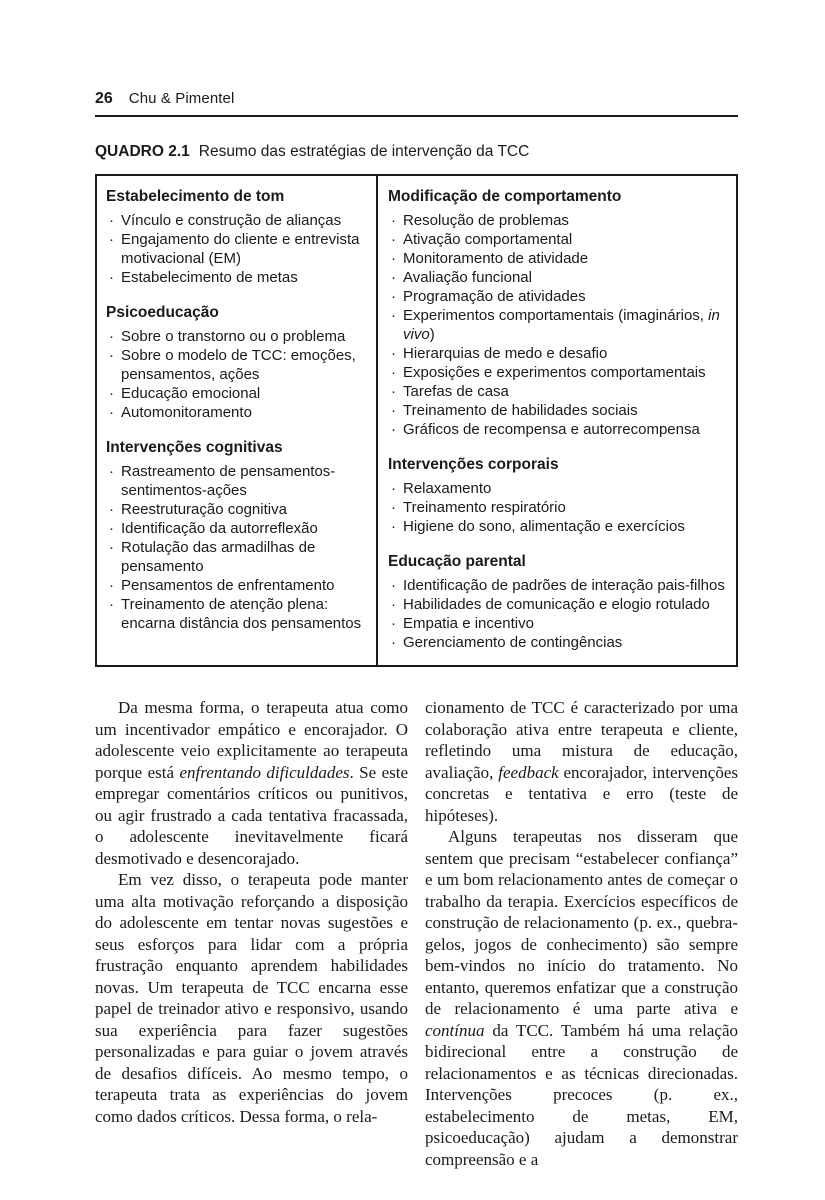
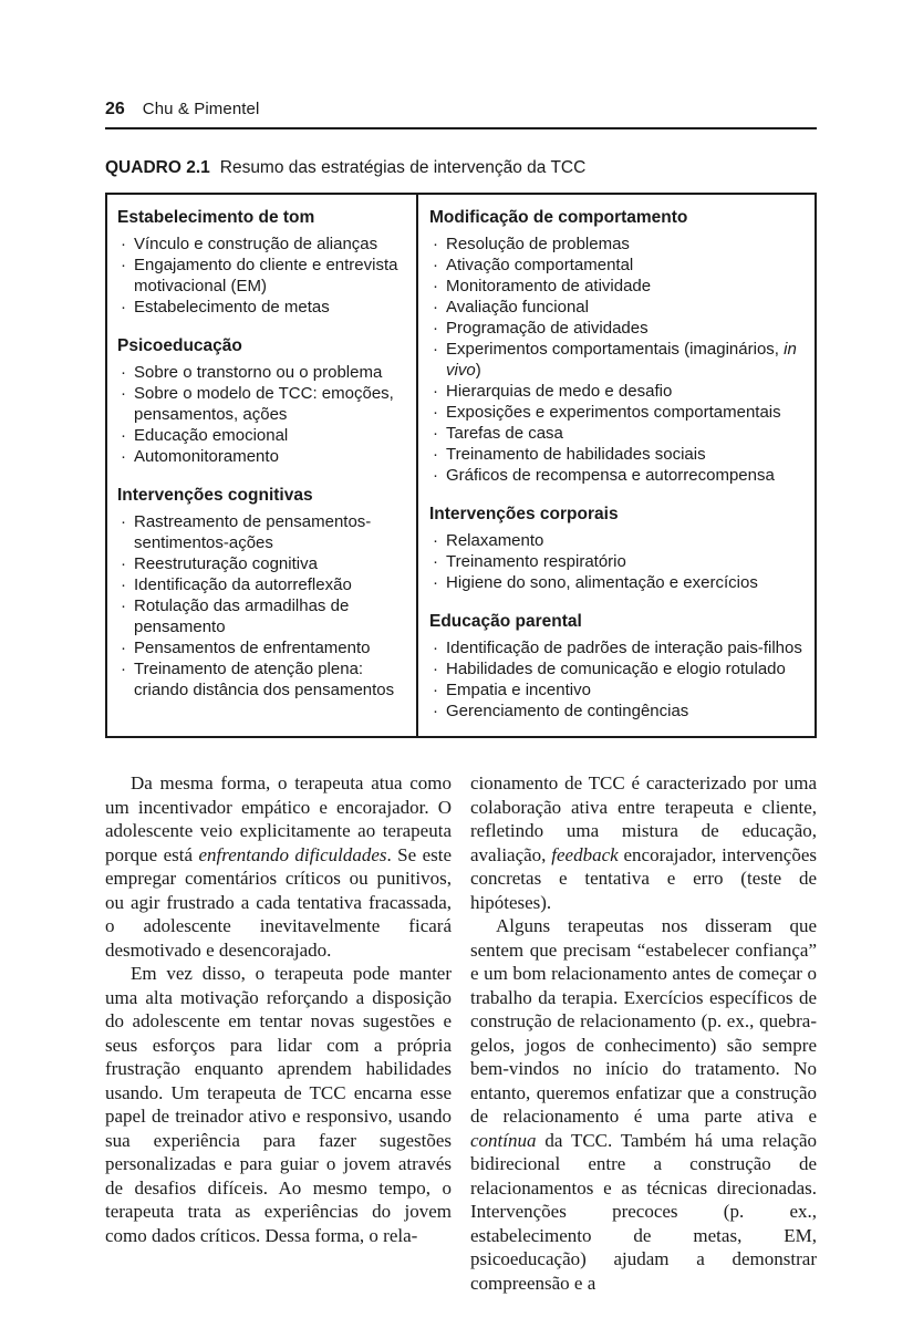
  26
  Chu & Pimentel
  QUADRO 2.1 Resumo das estratégias de intervenção da TCC
  Estabelecimento de tom
  ·
  Vínculo e construção de alianças
  ·
  Engajamento do cliente e entrevista motivacional (EM)
  ·
  Estabelecimento de metas
  Psicoeducação
  ·
  Sobre o transtorno ou o problema
  ·
  Sobre o modelo de TCC: emoções, pensamentos, ações
  ·
  Educação emocional
  ·
  Automonitoramento
  Intervenções cognitivas
  ·
  Rastreamento de pensamentos-sentimentos-ações
  ·
  Reestruturação cognitiva
  ·
  Identificação da autorreflexão
  ·
  Rotulação das armadilhas de pensamento
  ·
  Pensamentos de enfrentamento
  ·
- Treinamento de atenção plena: encarna distância dos pensamentos
+ Treinamento de atenção plena: criando distância dos pensamentos
  Modificação de comportamento
  ·
  Resolução de problemas
  ·
  Ativação comportamental
  ·
  Monitoramento de atividade
  ·
  Avaliação funcional
  ·
  Programação de atividades
  ·
  Experimentos comportamentais (imaginários, in vivo)
  ·
  Hierarquias de medo e desafio
  ·
  Exposições e experimentos comportamentais
  ·
  Tarefas de casa
  ·
  Treinamento de habilidades sociais
  ·
  Gráficos de recompensa e autorrecompensa
  Intervenções corporais
  ·
  Relaxamento
  ·
  Treinamento respiratório
  ·
  Higiene do sono, alimentação e exercícios
  Educação parental
  ·
  Identificação de padrões de interação pais-filhos
  ·
  Habilidades de comunicação e elogio rotulado
  ·
  Empatia e incentivo
  ·
  Gerenciamento de contingências
  Da mesma forma, o terapeuta atua como um incentivador empático e encorajador. O adolescente veio explicitamente ao terapeuta porque está enfrentando dificuldades. Se este empregar comentários críticos ou punitivos, ou agir frustrado a cada tentativa fracassada, o adolescente inevitavelmente ficará desmotivado e desencorajado.
- Em vez disso, o terapeuta pode manter uma alta motivação reforçando a disposição do adolescente em tentar novas sugestões e seus esforços para lidar com a própria frustração enquanto aprendem habilidades novas. Um terapeuta de TCC encarna esse papel de treinador ativo e responsivo, usando sua experiência para fazer sugestões personalizadas e para guiar o jovem através de desafios difíceis. Ao mesmo tempo, o terapeuta trata as experiências do jovem como dados críticos. Dessa forma, o rela-
+ Em vez disso, o terapeuta pode manter uma alta motivação reforçando a disposição do adolescente em tentar novas sugestões e seus esforços para lidar com a própria frustração enquanto aprendem habilidades usando. Um terapeuta de TCC encarna esse papel de treinador ativo e responsivo, usando sua experiência para fazer sugestões personalizadas e para guiar o jovem através de desafios difíceis. Ao mesmo tempo, o terapeuta trata as experiências do jovem como dados críticos. Dessa forma, o rela-
  cionamento de TCC é caracterizado por uma colaboração ativa entre terapeuta e cliente, refletindo uma mistura de educação, avaliação, feedback encorajador, intervenções concretas e tentativa e erro (teste de hipóteses).
  Alguns terapeutas nos disseram que sentem que precisam “estabelecer confiança” e um bom relacionamento antes de começar o trabalho da terapia. Exercícios específicos de construção de relacionamento (p. ex., quebra-gelos, jogos de conhecimento) são sempre bem-vindos no início do tratamento. No entanto, queremos enfatizar que a construção de relacionamento é uma parte ativa e contínua da TCC. Também há uma relação bidirecional entre a construção de relacionamentos e as técnicas direcionadas. Intervenções precoces (p. ex., estabelecimento de metas, EM, psicoeducação) ajudam a demonstrar compreensão e a
